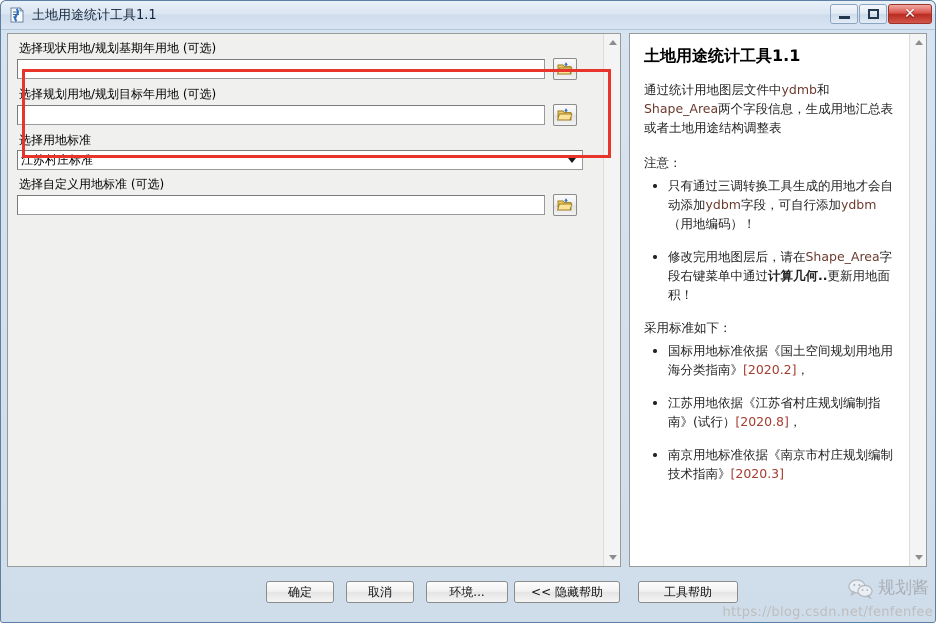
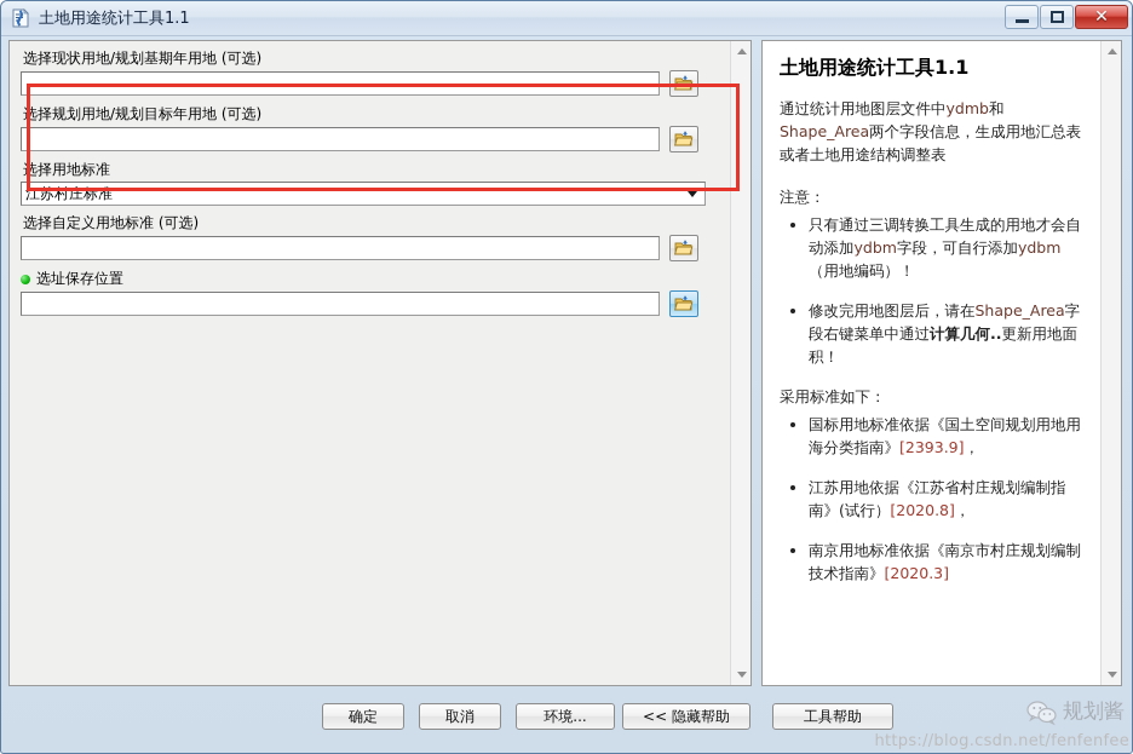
  土地用途统计工具1.1
  ✕
  选择现状用地/规划基期年用地 (可选)
  选择规划用地/规划目标年用地 (可选)
  选择用地标准
  江苏村庄标准
  选择自定义用地标准 (可选)
+ 选址保存位置
  土地用途统计工具1.1
  通过统计用地图层文件中ydmb和Shape_Area两个字段信息，生成用地汇总表或者土地用途结构调整表
  注意：
  只有通过三调转换工具生成的用地才会自动添加ydbm字段，可自行添加ydbm（用地编码）！
  修改完用地图层后，请在Shape_Area字段右键菜单中通过计算几何..更新用地面积！
  采用标准如下：
- 国标用地标准依据《国土空间规划用地用海分类指南》[2020.2]，
+ 国标用地标准依据《国土空间规划用地用海分类指南》[2393.9]，
  江苏用地依据《江苏省村庄规划编制指南》(试行）[2020.8]，
  南京用地标准依据《南京市村庄规划编制技术指南》[2020.3]
  确定
  取消
  环境...
  << 隐藏帮助
  工具帮助
  规划酱
  https://blog.csdn.net/fenfenfee
